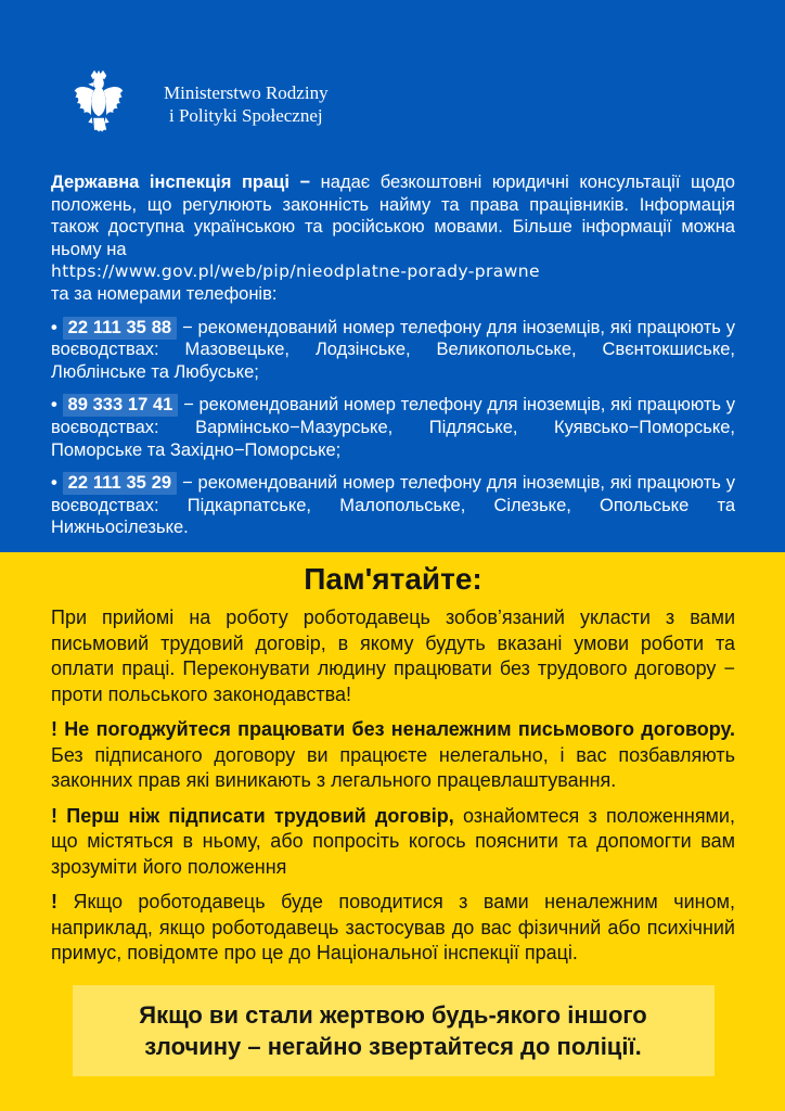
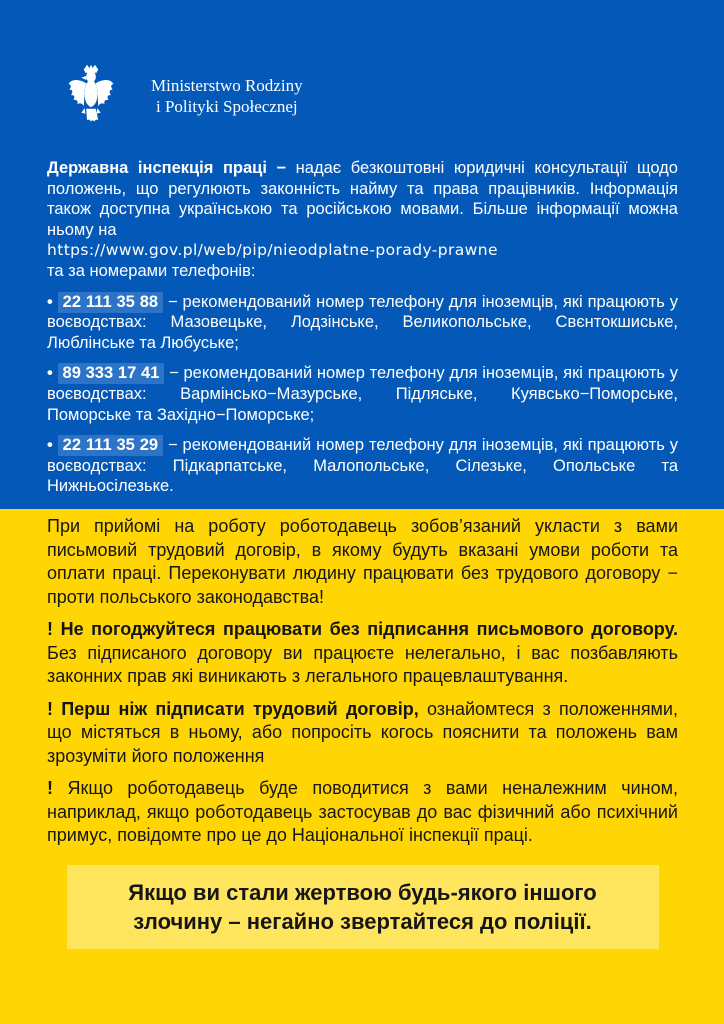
  Ministerstwo Rodziny
  i Polityki Społecznej
  Державна інспекція праці − надає безкоштовні юридичні консультації щодо положень, що регулюють законність найму та права працівників. Інформація також доступна українською та російською мовами. Більше інформації можна ньому на
  https://www.gov.pl/web/pip/nieodplatne-porady-prawne
  та за номерами телефонів:
  • 22 111 35 88 − рекомендований номер телефону для іноземців, які працюють у воєводствах: Мазовецьке, Лодзінське, Великопольське, Свєнтокшиське, Люблінське та Любуське;
  • 89 333 17 41 − рекомендований номер телефону для іноземців, які працюють у воєводствах: Вармінсько−Мазурське, Підляське, Куявсько−Поморське, Поморське та Західно−Поморське;
  • 22 111 35 29 − рекомендований номер телефону для іноземців, які працюють у воєводствах: Підкарпатське, Малопольське, Сілезьке, Опольське та Нижньосілезьке.
- Пам'ятайте:
  При прийомі на роботу роботодавець зобов’язаний укласти з вами письмовий трудовий договір, в якому будуть вказані умови роботи та оплати праці. Переконувати людину працювати без трудового договору − проти польського законодавства!
- ! Не погоджуйтеся працювати без неналежним письмового договору. Без підписаного договору ви працюєте нелегально, і вас позбавляють законних прав які виникають з легального працевлаштування.
+ ! Не погоджуйтеся працювати без підписання письмового договору. Без підписаного договору ви працюєте нелегально, і вас позбавляють законних прав які виникають з легального працевлаштування.
- ! Перш ніж підписати трудовий договір, ознайомтеся з положеннями, що містяться в ньому, або попросіть когось пояснити та допомогти вам зрозуміти його положення
+ ! Перш ніж підписати трудовий договір, ознайомтеся з положеннями, що містяться в ньому, або попросіть когось пояснити та положень вам зрозуміти його положення
  ! Якщо роботодавець буде поводитися з вами неналежним чином, наприклад, якщо роботодавець застосував до вас фізичний або психічний примус, повідомте про це до Національної інспекції праці.
  Якщо ви стали жертвою будь-якого іншого злочину – негайно звертайтеся до поліції.
